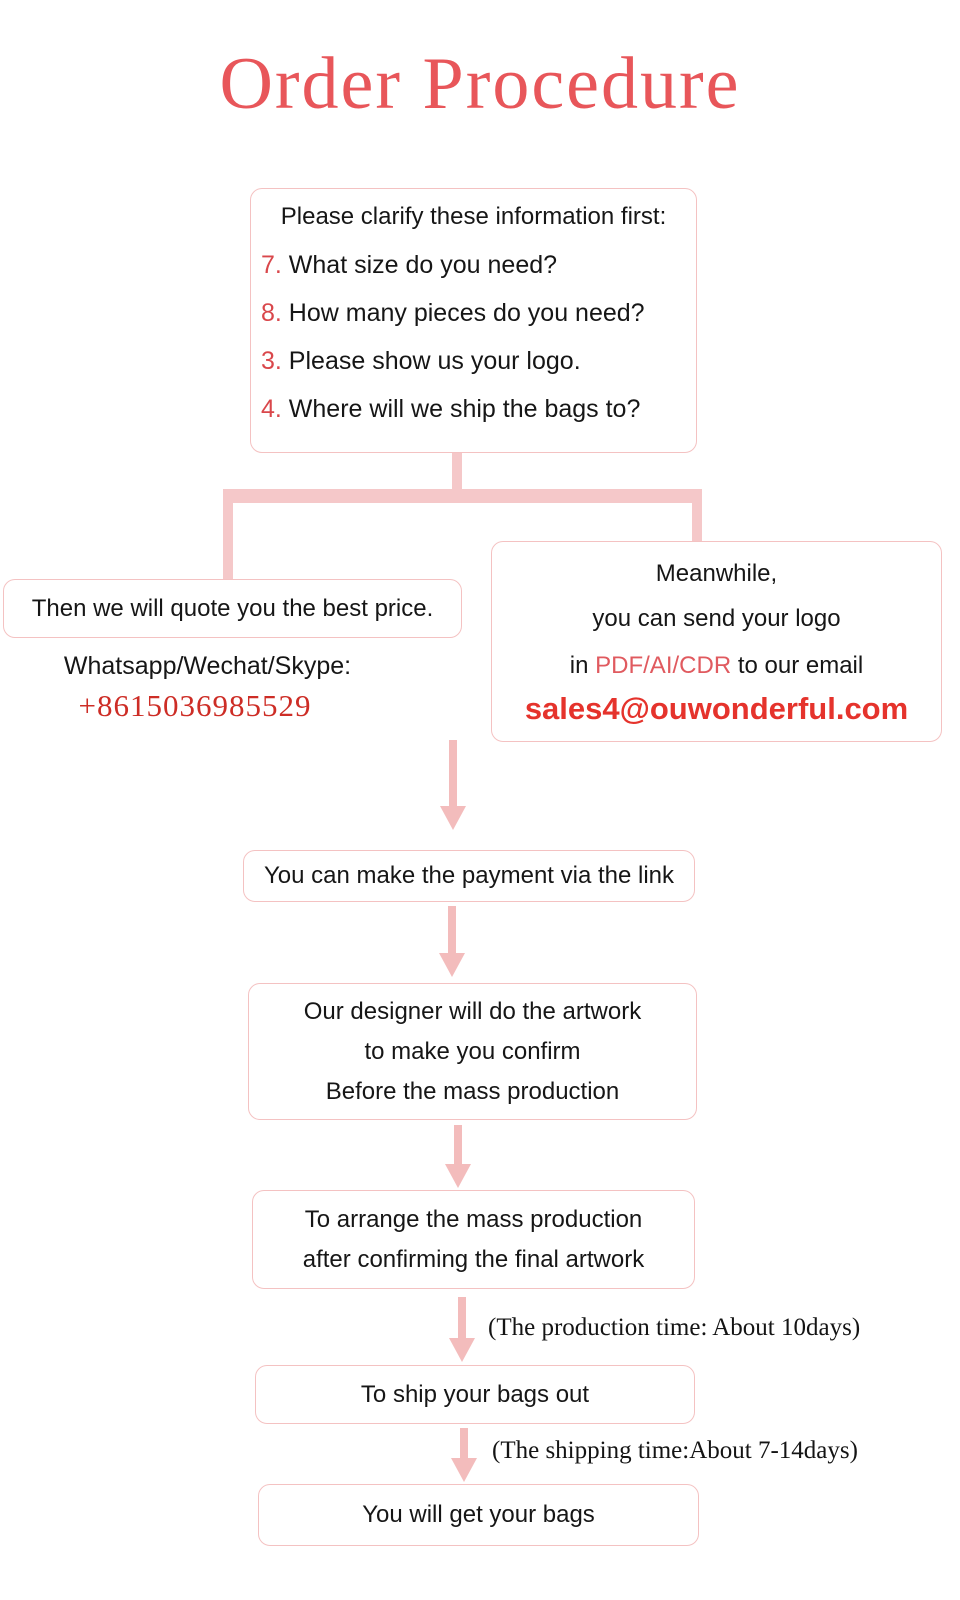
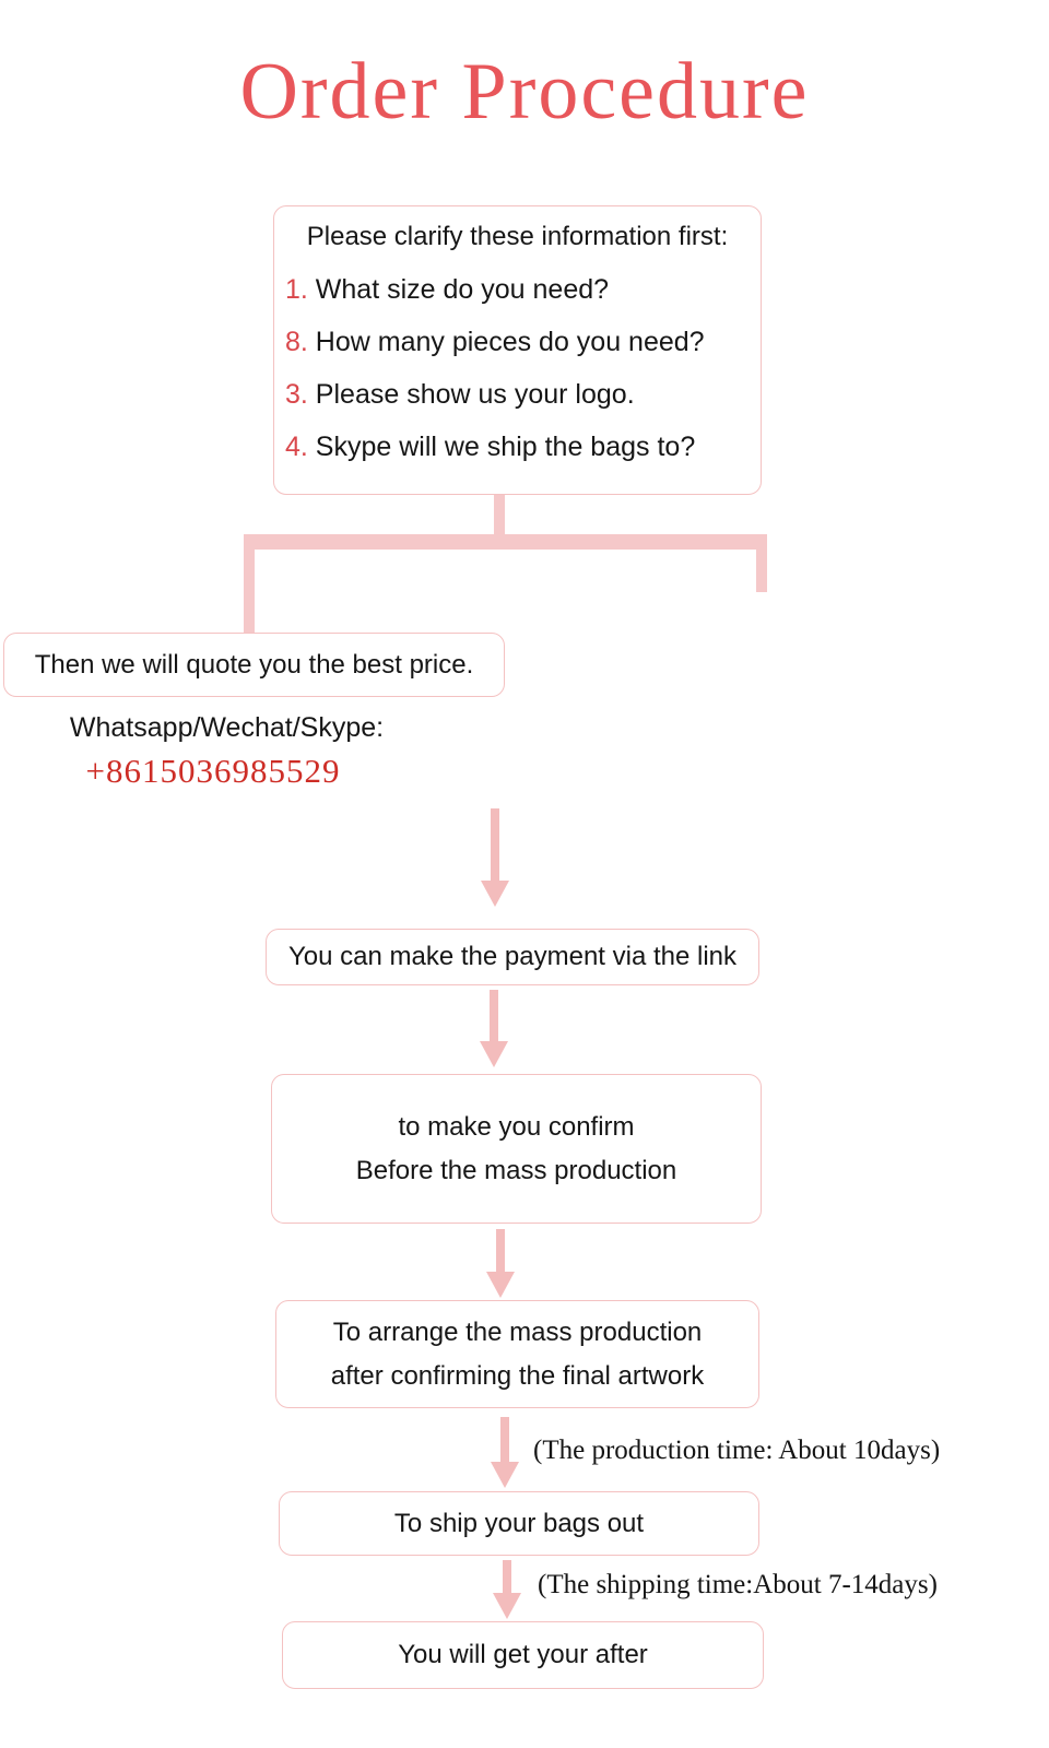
  Order Procedure
  Please clarify these information first:
- 7. What size do you need?
+ 1. What size do you need?
  8. How many pieces do you need?
  3. Please show us your logo.
- 4. Where will we ship the bags to?
+ 4. Skype will we ship the bags to?
  Then we will quote you the best price.
  Whatsapp/Wechat/Skype:
  +8615036985529
- Meanwhile,
- you can send your logo
- in PDF/AI/CDR to our email
- sales4@ouwonderful.com
  You can make the payment via the link
- Our designer will do the artwork
  to make you confirm
  Before the mass production
  To arrange the mass production
  after confirming the final artwork
  (The production time: About 10days)
  To ship your bags out
  (The shipping time:About 7-14days)
- You will get your bags
+ You will get your after
